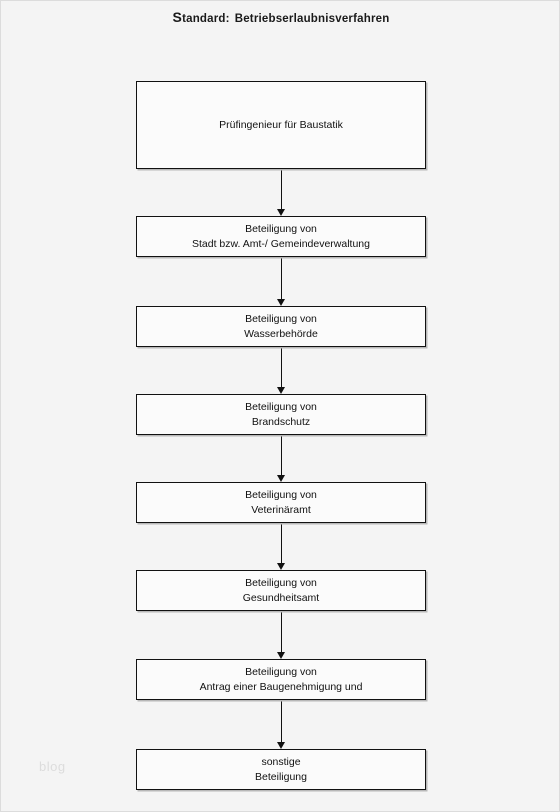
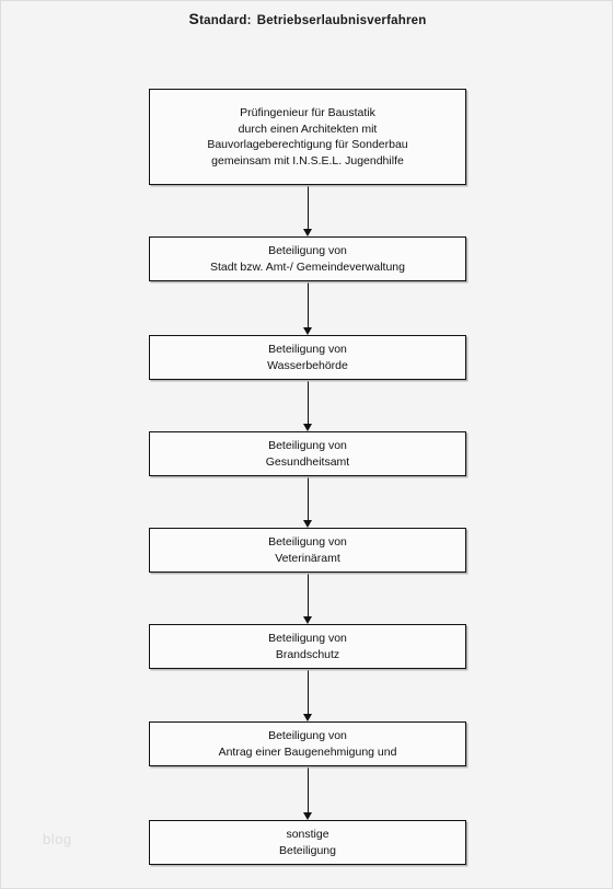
  Standard: Betriebserlaubnisverfahren
  Prüfingenieur für Baustatik
+ durch einen Architekten mit
+ Bauvorlageberechtigung für Sonderbau
+ gemeinsam mit I.N.S.E.L. Jugendhilfe
  Beteiligung von
  Stadt bzw. Amt-/ Gemeindeverwaltung
  Beteiligung von
  Wasserbehörde
  Beteiligung von
- Brandschutz
+ Gesundheitsamt
  Beteiligung von
  Veterinäramt
  Beteiligung von
- Gesundheitsamt
+ Brandschutz
  Beteiligung von
  Antrag einer Baugenehmigung und
  sonstige
  Beteiligung
  blog
